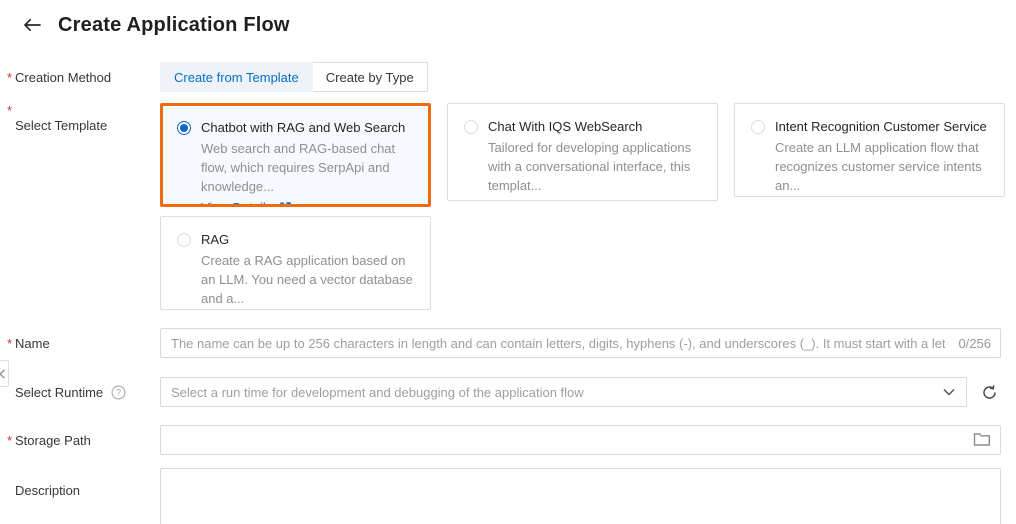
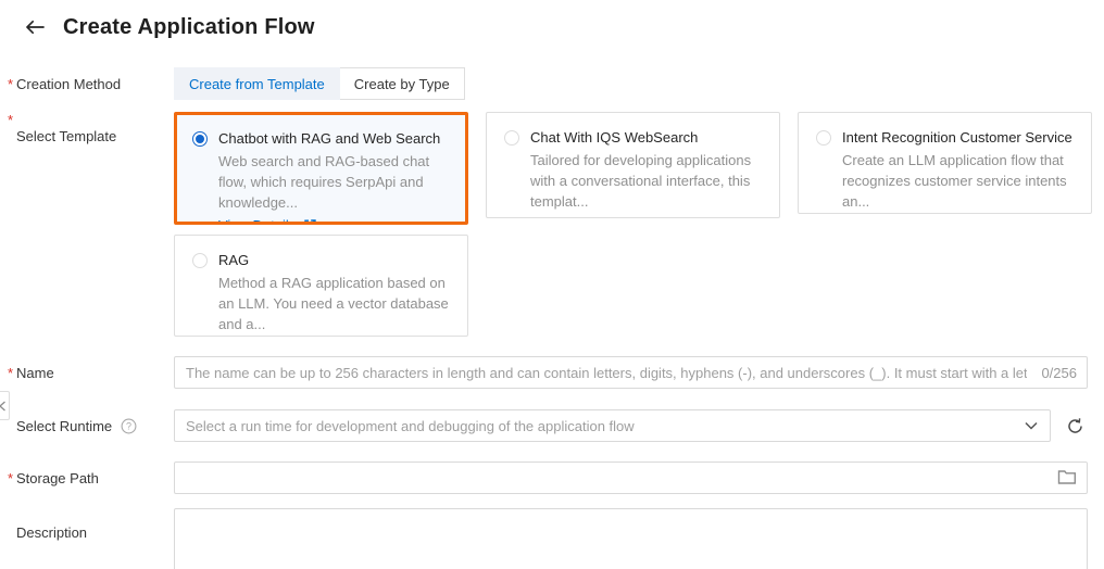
  Create Application Flow
  *
  Creation Method
  Create from Template
  Create by Type
  *
  Select Template
  Chatbot with RAG and Web Search
  Web search and RAG-based chat flow, which requires SerpApi and knowledge...
  Chat With IQS WebSearch
  Tailored for developing applications with a conversational interface, this templat...
  Intent Recognition Customer Service
  Create an LLM application flow that recognizes customer service intents an...
  RAG
- Create a RAG application based on an LLM. You need a vector database and a...
+ Method a RAG application based on an LLM. You need a vector database and a...
  *
  Name
  The name can be up to 256 characters in length and can contain letters, digits, hyphens (-), and underscores (_). It must start with a let
  0/256
  Select Runtime
  ?
  Select a run time for development and debugging of the application flow
  *
  Storage Path
  Description
